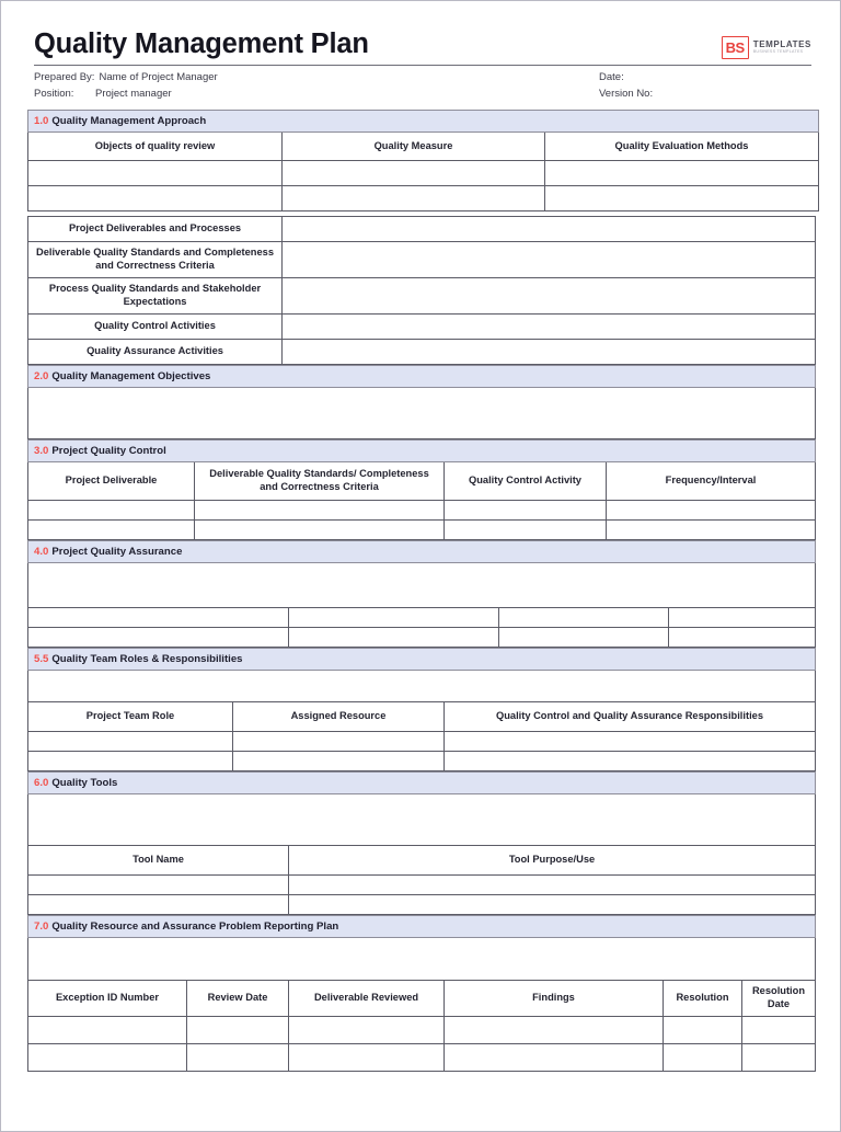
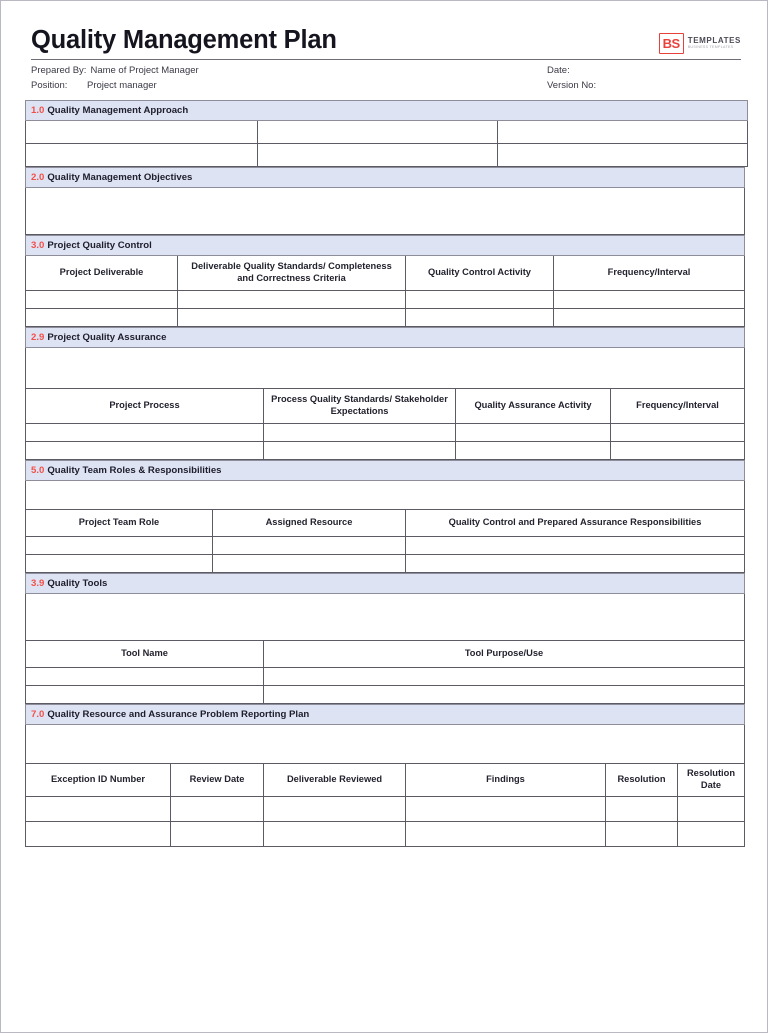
  BS
  TEMPLATES
  Quality Management Plan
  Prepared By:
  Name of Project Manager
  Position:
  Project manager
  Date:
  Version No:
  1.0 Quality Management Approach
- Objects of quality review	Quality Measure	Quality Evaluation Methods
- Project Deliverables and Processes
- Deliverable Quality Standards and Completeness and Correctness Criteria
- Process Quality Standards and Stakeholder Expectations
- Quality Control Activities
- Quality Assurance Activities
  2.0 Quality Management Objectives
  3.0 Project Quality Control
  Project Deliverable	Deliverable Quality Standards/ Completeness and Correctness Criteria	Quality Control Activity	Frequency/Interval
- 4.0 Project Quality Assurance
+ 2.9 Project Quality Assurance
+ Project Process	Process Quality Standards/ Stakeholder Expectations	Quality Assurance Activity	Frequency/Interval
- 5.5 Quality Team Roles & Responsibilities
+ 5.0 Quality Team Roles & Responsibilities
- Project Team Role	Assigned Resource	Quality Control and Quality Assurance Responsibilities
+ Project Team Role	Assigned Resource	Quality Control and Prepared Assurance Responsibilities
- 6.0 Quality Tools
+ 3.9 Quality Tools
  Tool Name	Tool Purpose/Use
  7.0 Quality Resource and Assurance Problem Reporting Plan
  Exception ID Number	Review Date	Deliverable Reviewed	Findings	Resolution	Resolution Date
